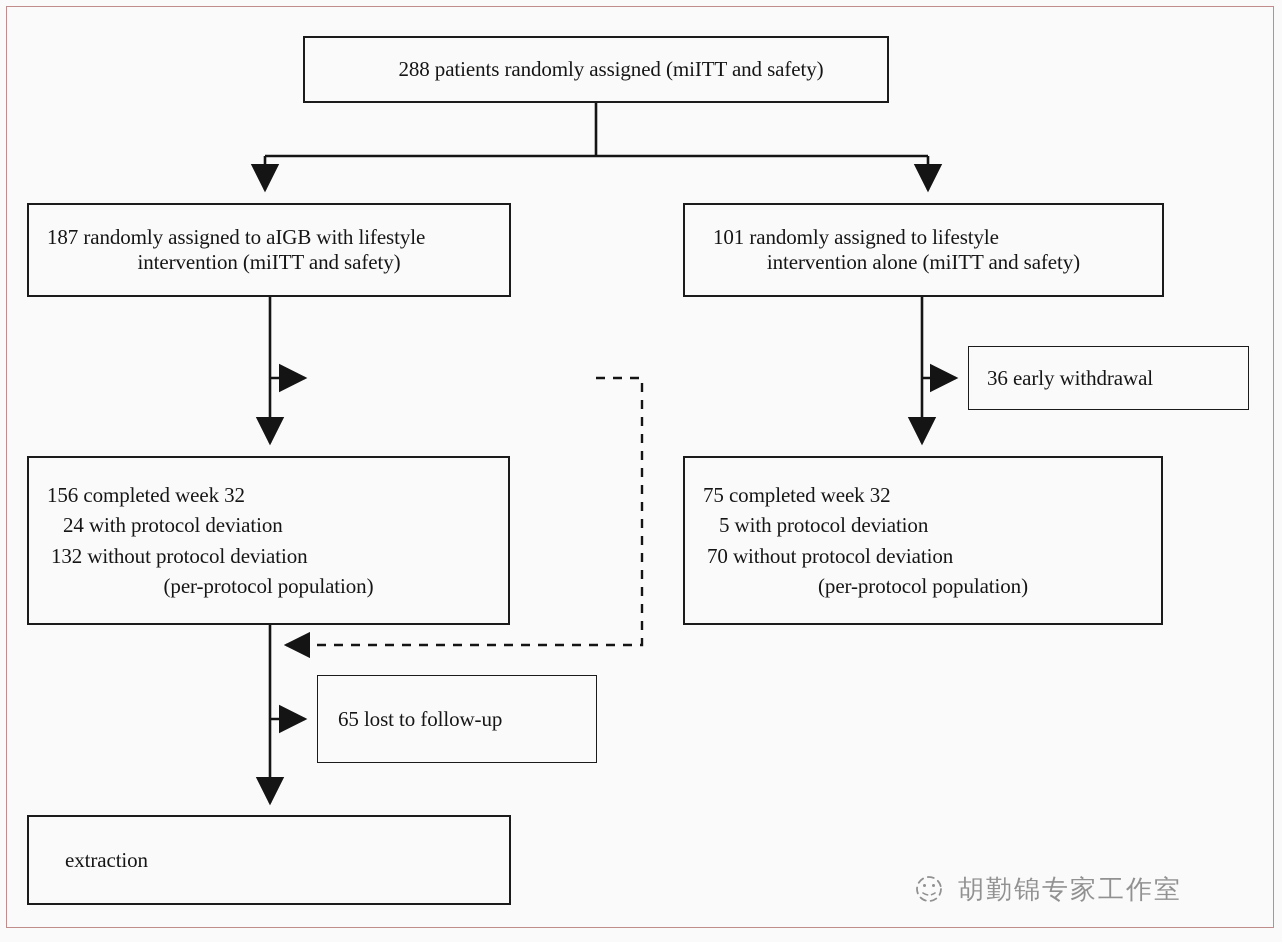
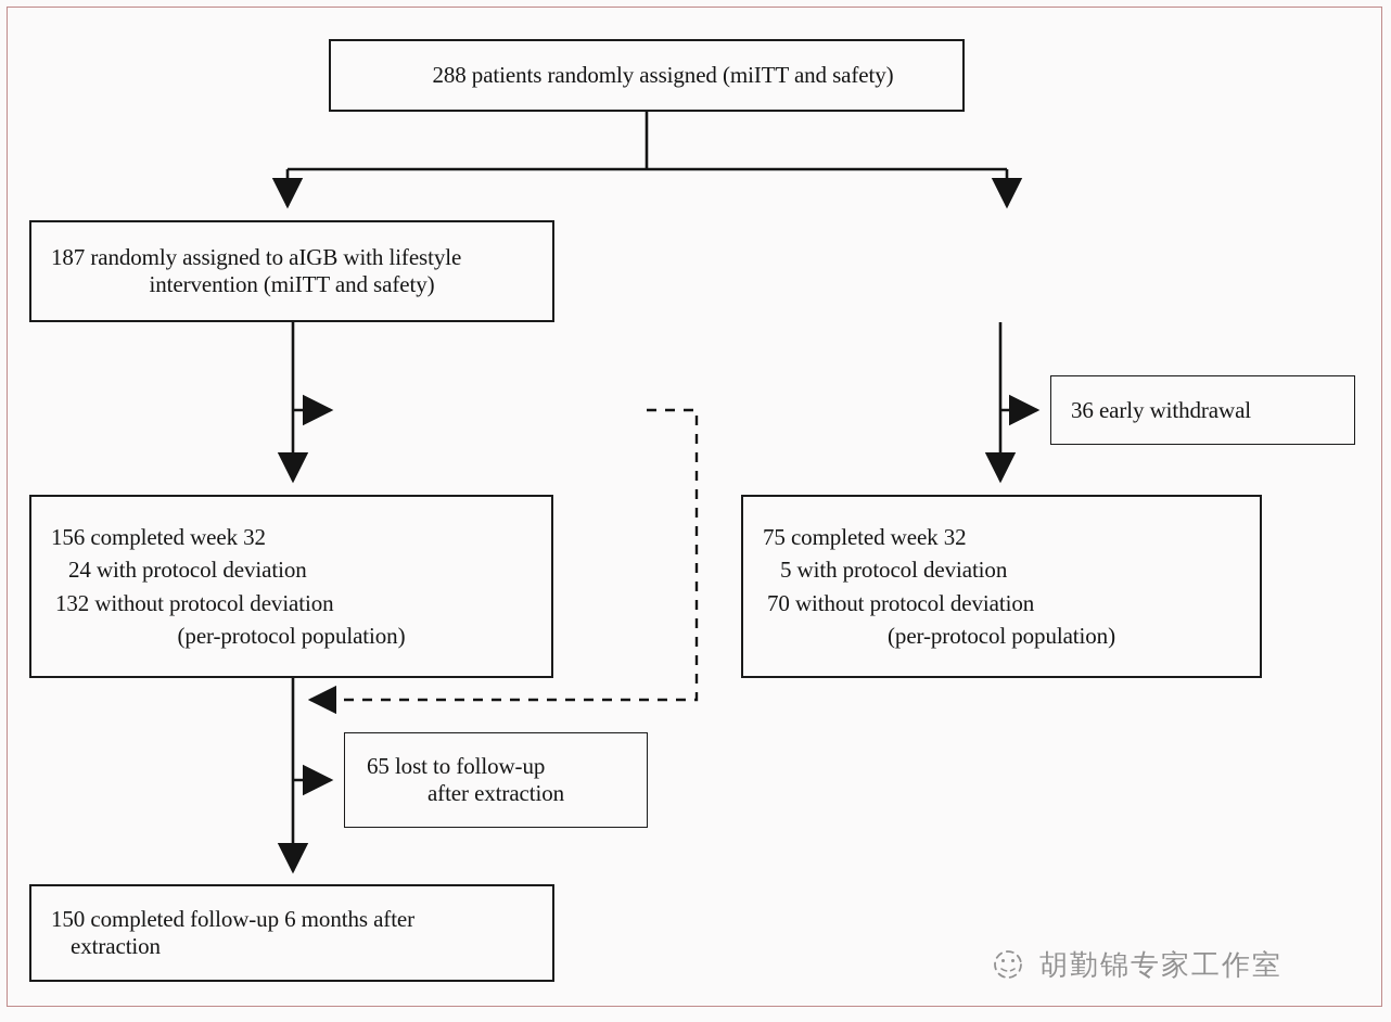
  288 patients randomly assigned (miITT and safety)
  187 randomly assigned to aIGB with lifestyle
  intervention (miITT and safety)
- 101 randomly assigned to lifestyle
- intervention alone (miITT and safety)
  36 early withdrawal
  156 completed week 32
  24 with protocol deviation
  132 without protocol deviation
  (per-protocol population)
  75 completed week 32
  5 with protocol deviation
  70 without protocol deviation
  (per-protocol population)
  65 lost to follow-up
+ after extraction
+ 150 completed follow-up 6 months after
  extraction
  胡勤锦专家工作室
